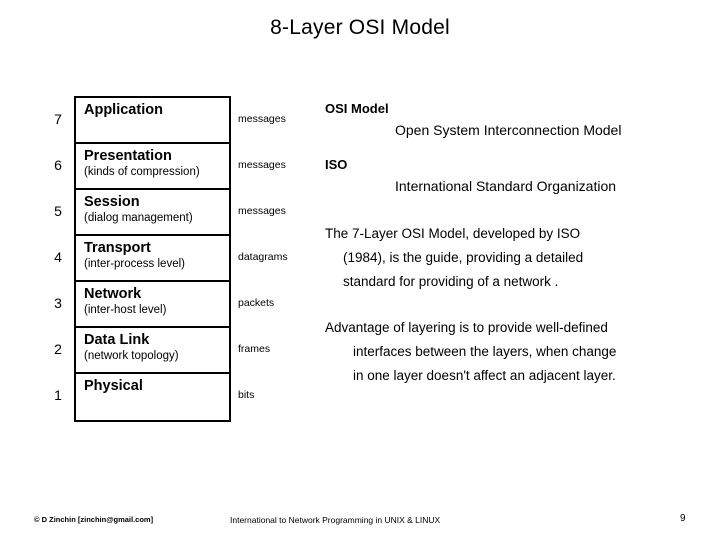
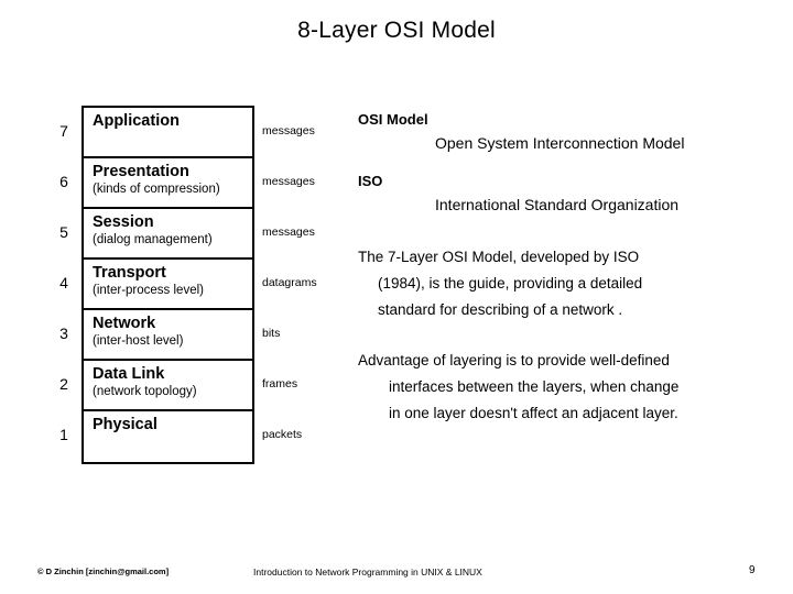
  8-Layer OSI Model
  7
  6
  5
  4
  3
  2
  1
  Application
  Presentation
  (kinds of compression)
  Session
  (dialog management)
  Transport
  (inter-process level)
  Network
  (inter-host level)
  Data Link
  (network topology)
  Physical
  messages
  messages
  messages
  datagrams
- packets
+ bits
  frames
- bits
+ packets
  OSI Model
  Open System Interconnection Model
  ISO
  International Standard Organization
  The 7-Layer OSI Model, developed by ISO
  (1984), is the guide, providing a detailed
- standard for providing of a network .
+ standard for describing of a network .
  Advantage of layering is to provide well-defined
  interfaces between the layers, when change
  in one layer doesn't affect an adjacent layer.
  © D Zinchin [zinchin@gmail.com]
- International to Network Programming in UNIX & LINUX
+ Introduction to Network Programming in UNIX & LINUX
  9
